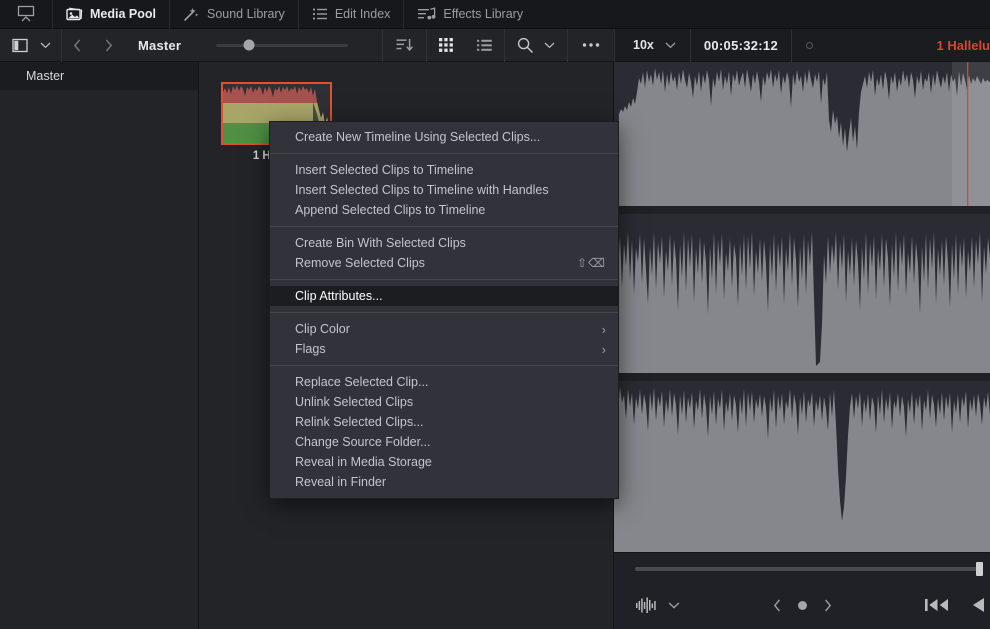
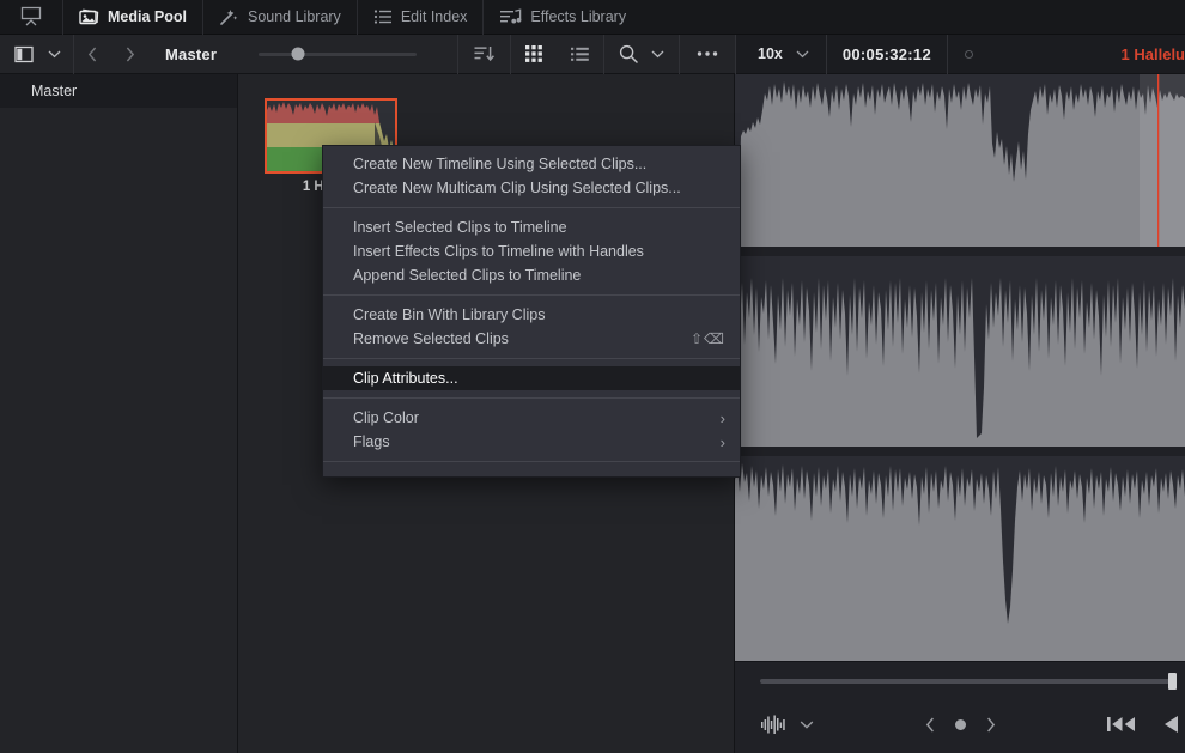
  Media Pool
  Sound Library
  Edit Index
  Effects Library
  Master
  10x
  00:05:32:12
  1 Hallelu
  Master
  Create New Timeline Using Selected Clips...
+ Create New Multicam Clip Using Selected Clips...
  Insert Selected Clips to Timeline
- Insert Selected Clips to Timeline with Handles
+ Insert Effects Clips to Timeline with Handles
  Append Selected Clips to Timeline
- Create Bin With Selected Clips
+ Create Bin With Library Clips
  Remove Selected Clips
  ⇧⌫
  Clip Attributes...
  Clip Color
  ›
  Flags
  ›
- Replace Selected Clip...
- Unlink Selected Clips
- Relink Selected Clips...
- Change Source Folder...
- Reveal in Media Storage
- Reveal in Finder
